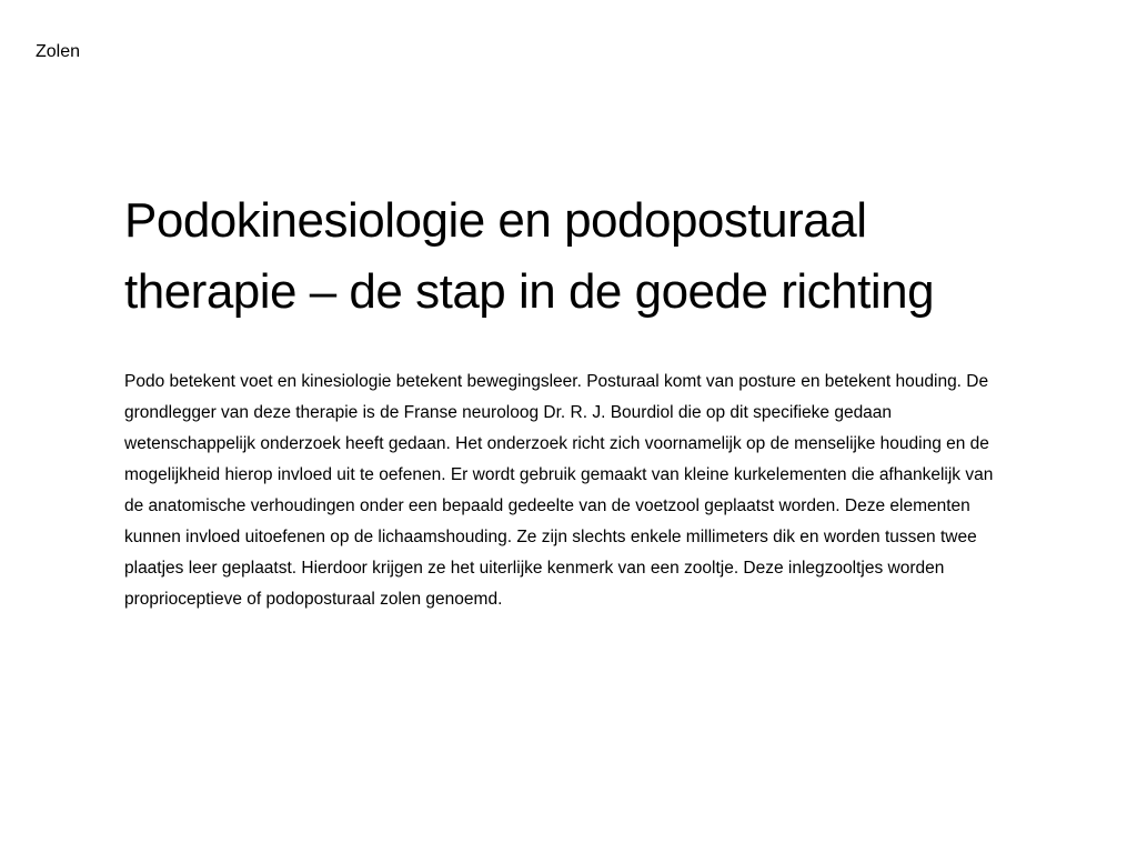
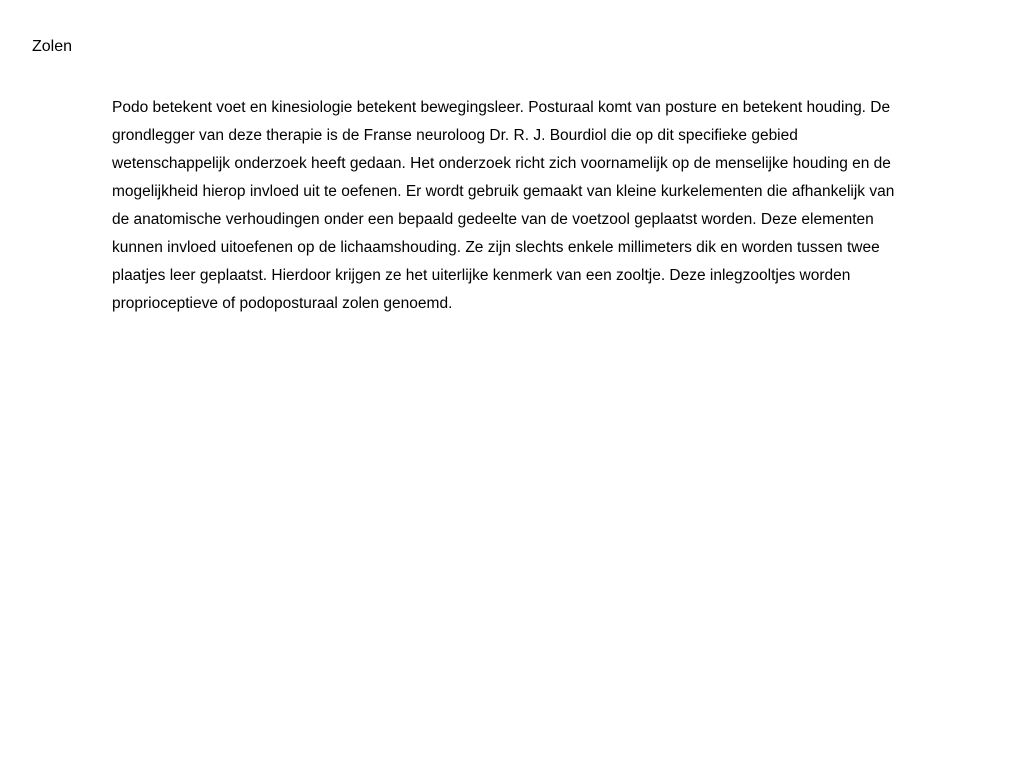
  Zolen
- Podokinesiologie en podoposturaal therapie – de stap in de goede richting
- Podo betekent voet en kinesiologie betekent bewegingsleer. Posturaal komt van posture en betekent houding. De grondlegger van deze therapie is de Franse neuroloog Dr. R. J. Bourdiol die op dit specifieke gedaan wetenschappelijk onderzoek heeft gedaan. Het onderzoek richt zich voornamelijk op de menselijke houding en de mogelijkheid hierop invloed uit te oefenen. Er wordt gebruik gemaakt van kleine kurkelementen die afhankelijk van de anatomische verhoudingen onder een bepaald gedeelte van de voetzool geplaatst worden. Deze elementen kunnen invloed uitoefenen op de lichaamshouding. Ze zijn slechts enkele millimeters dik en worden tussen twee plaatjes leer geplaatst. Hierdoor krijgen ze het uiterlijke kenmerk van een zooltje. Deze inlegzooltjes worden proprioceptieve of podoposturaal zolen genoemd.
+ Podo betekent voet en kinesiologie betekent bewegingsleer. Posturaal komt van posture en betekent houding. De grondlegger van deze therapie is de Franse neuroloog Dr. R. J. Bourdiol die op dit specifieke gebied wetenschappelijk onderzoek heeft gedaan. Het onderzoek richt zich voornamelijk op de menselijke houding en de mogelijkheid hierop invloed uit te oefenen. Er wordt gebruik gemaakt van kleine kurkelementen die afhankelijk van de anatomische verhoudingen onder een bepaald gedeelte van de voetzool geplaatst worden. Deze elementen kunnen invloed uitoefenen op de lichaamshouding. Ze zijn slechts enkele millimeters dik en worden tussen twee plaatjes leer geplaatst. Hierdoor krijgen ze het uiterlijke kenmerk van een zooltje. Deze inlegzooltjes worden proprioceptieve of podoposturaal zolen genoemd.
